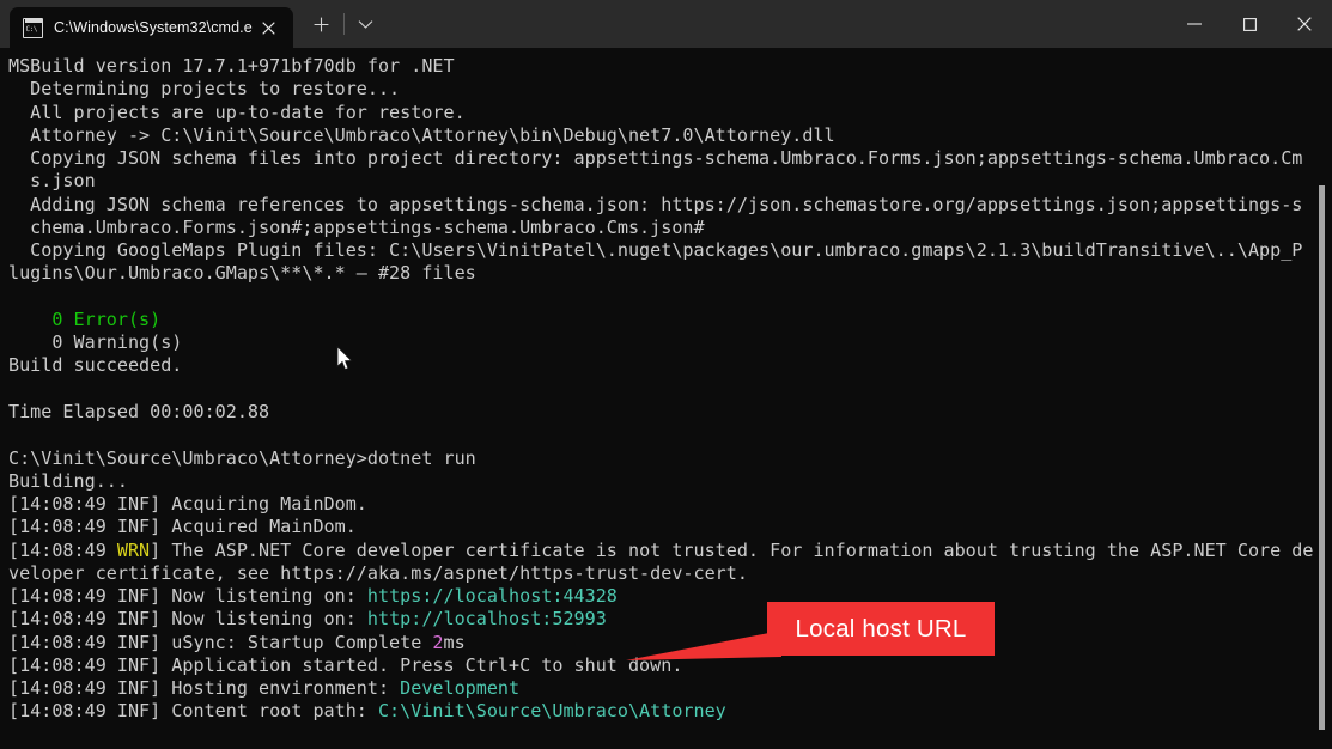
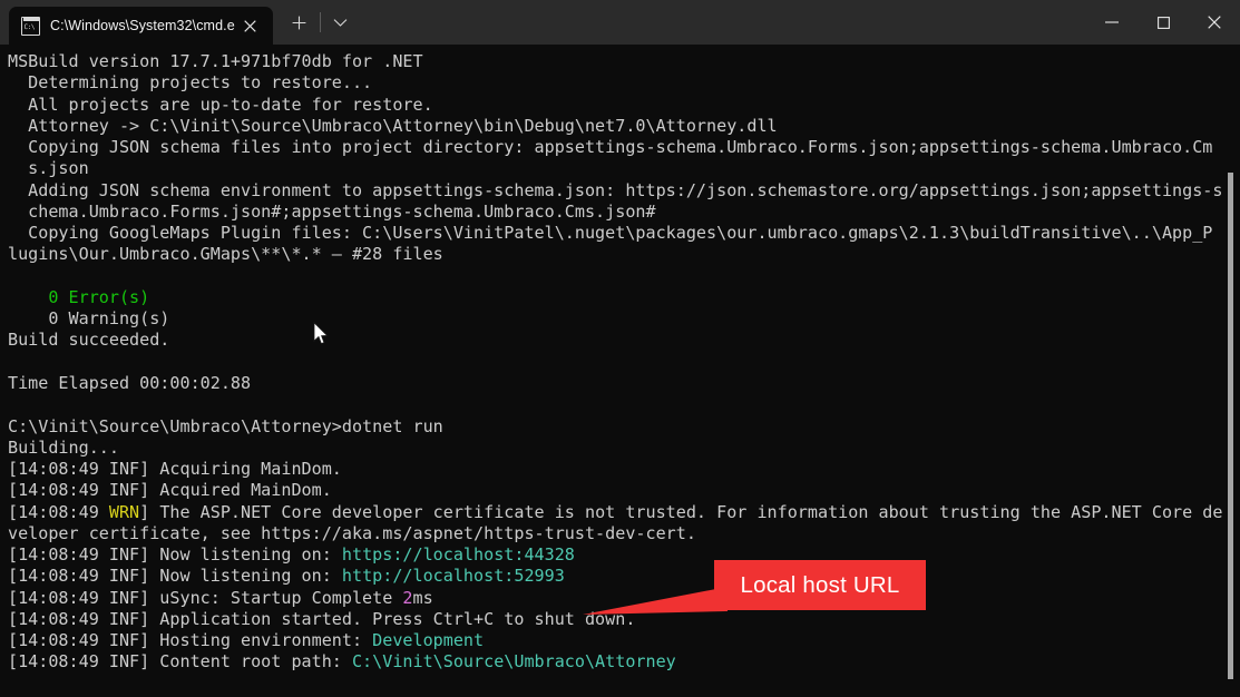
  C:\Windows\System32\cmd.e
  MSBuild version 17.7.1+971bf70db for .NET
  Determining projects to restore...
  All projects are up-to-date for restore.
  Attorney -> C:\Vinit\Source\Umbraco\Attorney\bin\Debug\net7.0\Attorney.dll
  Copying JSON schema files into project directory: appsettings-schema.Umbraco.Forms.json;appsettings-schema.Umbraco.Cm
  s.json
- Adding JSON schema references to appsettings-schema.json: https://json.schemastore.org/appsettings.json;appsettings-s
+ Adding JSON schema environment to appsettings-schema.json: https://json.schemastore.org/appsettings.json;appsettings-s
  chema.Umbraco.Forms.json#;appsettings-schema.Umbraco.Cms.json#
  Copying GoogleMaps Plugin files: C:\Users\VinitPatel\.nuget\packages\our.umbraco.gmaps\2.1.3\buildTransitive\..\App_P
  lugins\Our.Umbraco.GMaps\**\*.* – #28 files
  0 Error(s)
  0 Warning(s)
  Build succeeded.
  Time Elapsed 00:00:02.88
  C:\Vinit\Source\Umbraco\Attorney>dotnet run
  Building...
  [14:08:49 INF] Acquiring MainDom.
  [14:08:49 INF] Acquired MainDom.
  [14:08:49 WRN] The ASP.NET Core developer certificate is not trusted. For information about trusting the ASP.NET Core de
  veloper certificate, see https://aka.ms/aspnet/https-trust-dev-cert.
  [14:08:49 INF] Now listening on: https://localhost:44328
  [14:08:49 INF] Now listening on: http://localhost:52993
  [14:08:49 INF] uSync: Startup Complete 2ms
  [14:08:49 INF] Application started. Press Ctrl+C to shut down.
  [14:08:49 INF] Hosting environment: Development
  [14:08:49 INF] Content root path: C:\Vinit\Source\Umbraco\Attorney
  Local host URL
